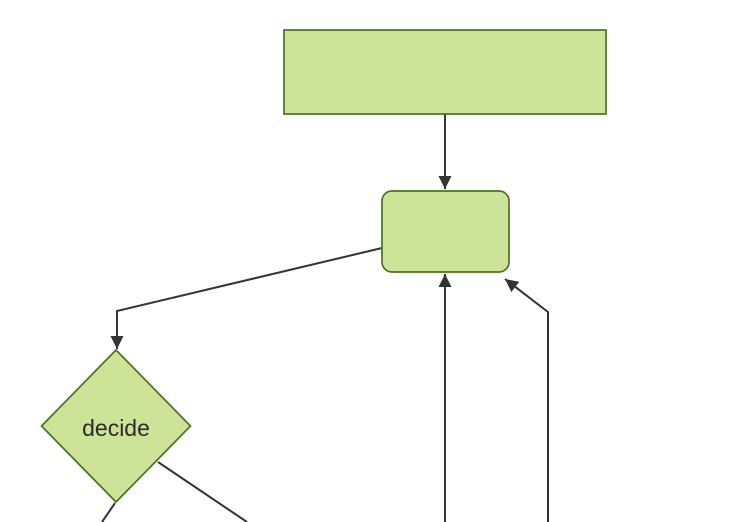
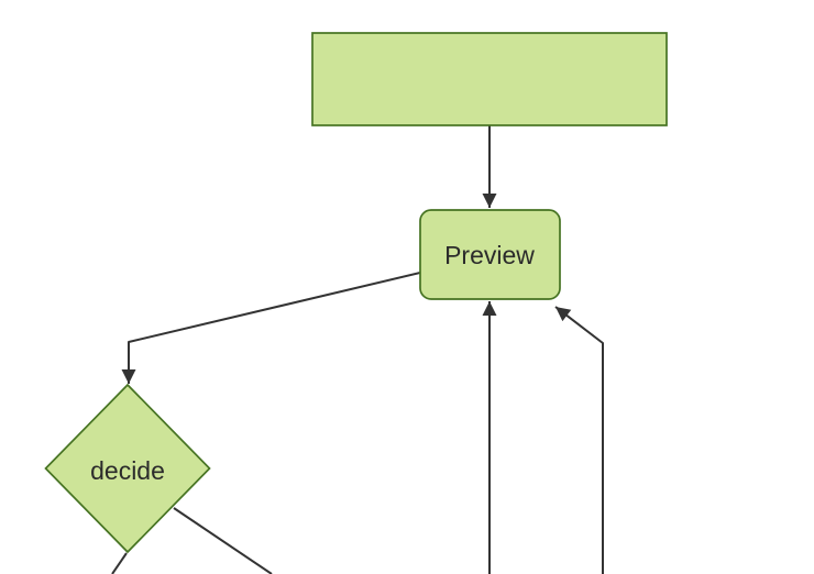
+ Preview
  decide
